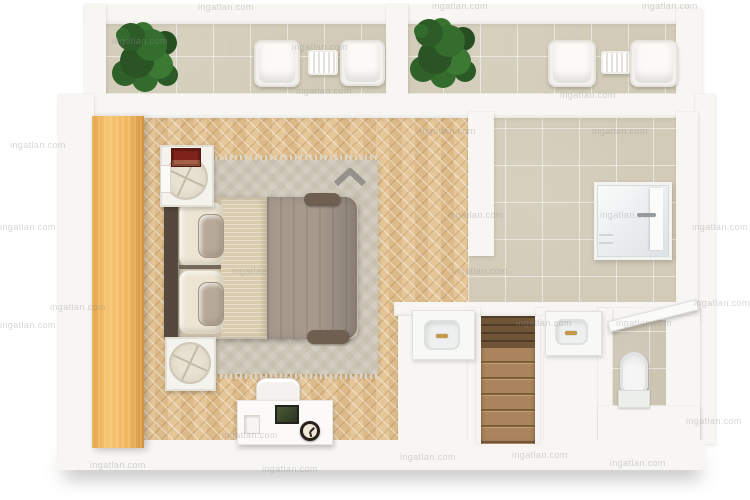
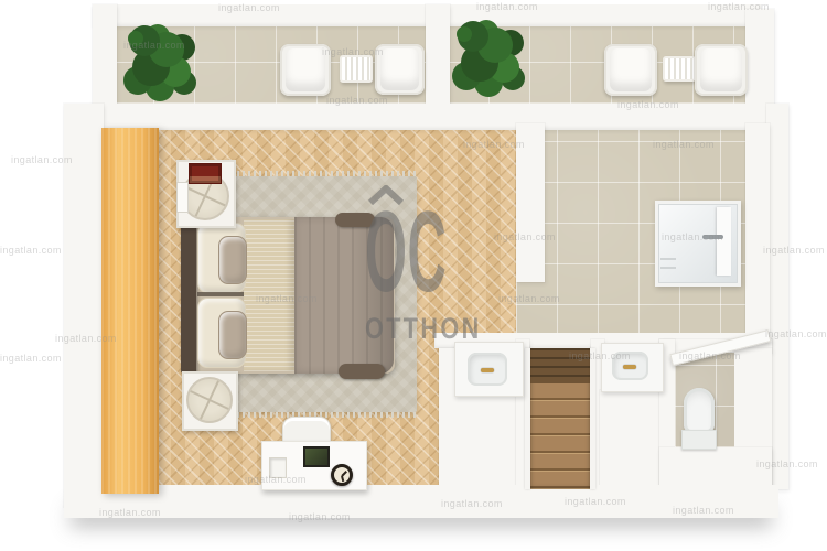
  ingatlan.com
  ingatlan.com
  ingatlan.com
  ingatlan.com
  ingatlan.com
  ingatlan.com
  ingatlan.com
  ingatlan.com
  ingatlan.com
  ingatlan.com
  ingatlan.com
  ingatlan.com
  ingatlan.com
  ingatlan.com
  ingatlan.com
  ingatlan.com
  ingatlan.com
  ingatlan.com
  ingatlan.com
  ingatlan.com
  ingatlan.com
  ingatlan.com
  ingatlan.com
  ingatlan.com
  ingatlan.com
  ingatlan.com
  ingatlan.com
  ingatlan.com
+ OC
+ OTTHON
